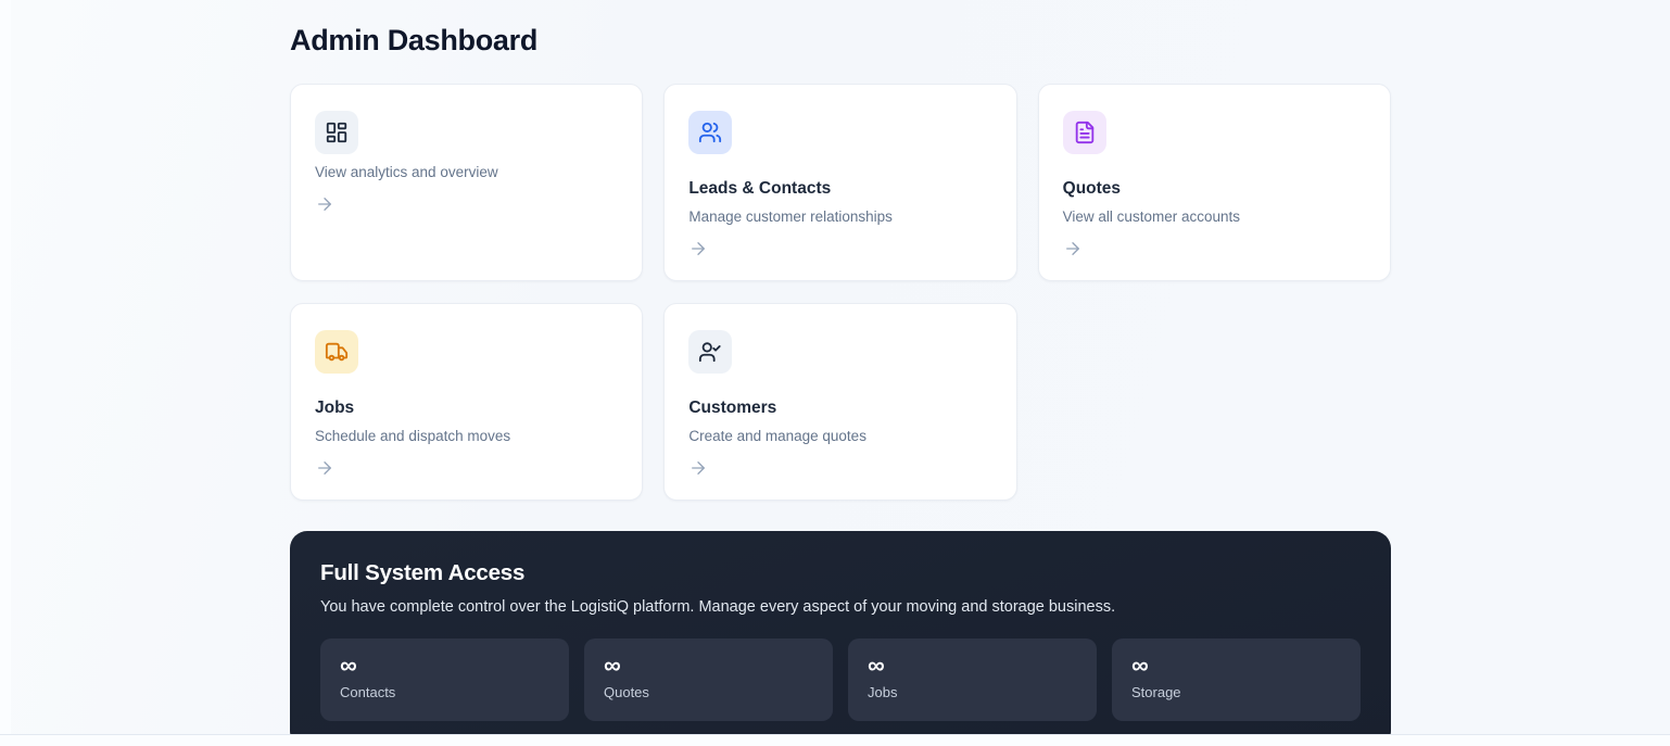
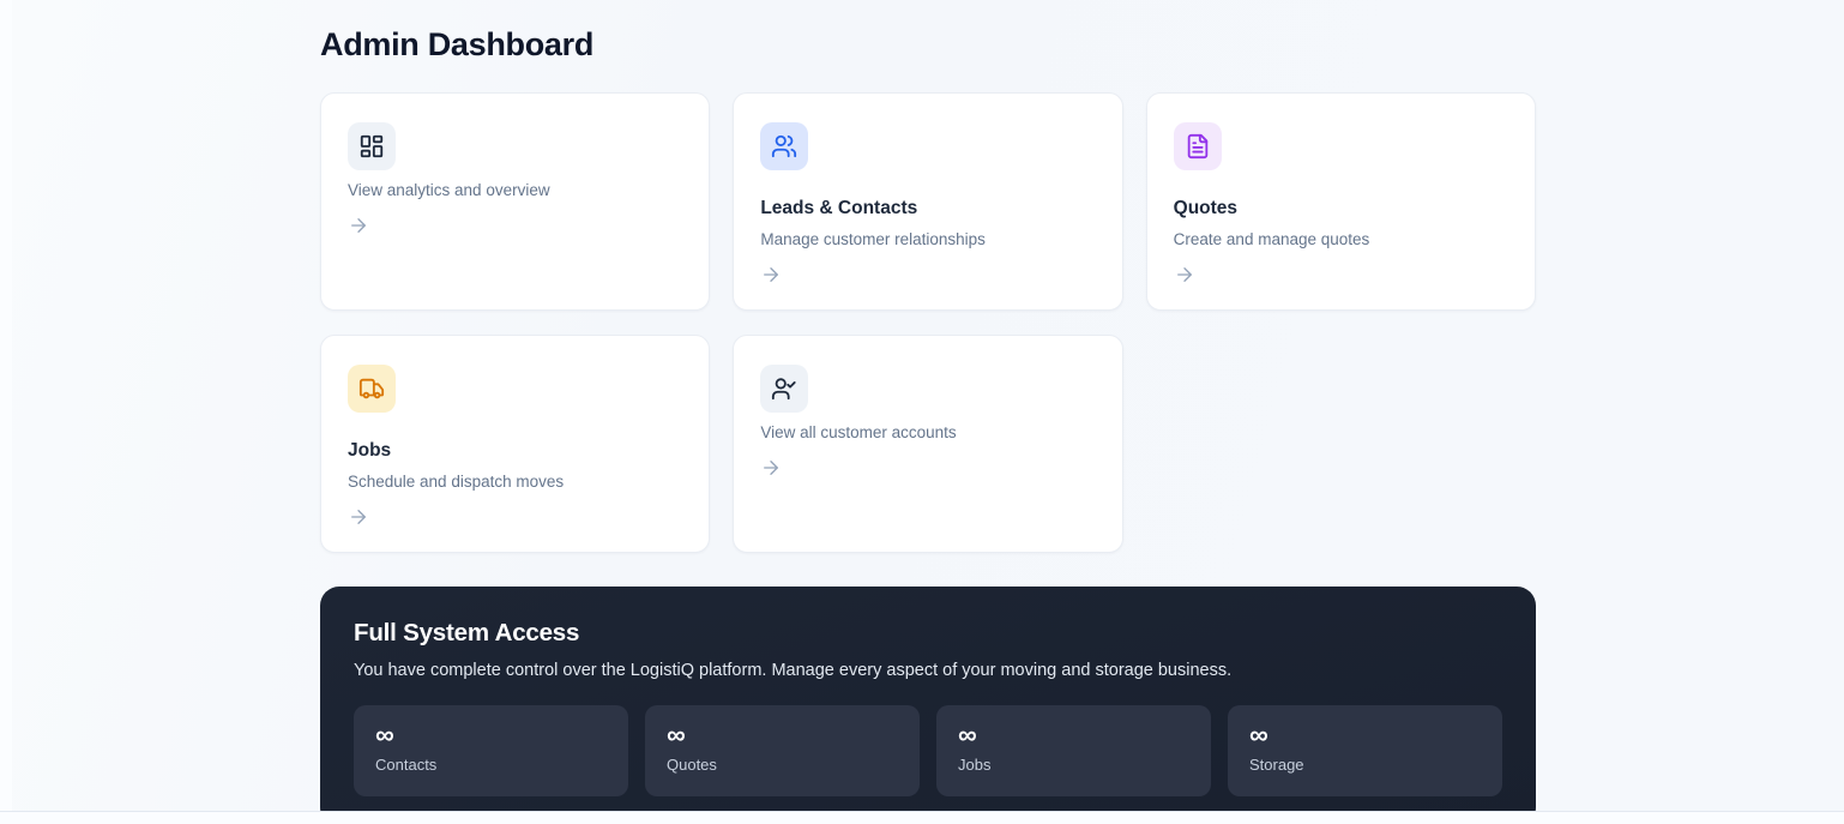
  Admin Dashboard
  View analytics and overview
  Leads & Contacts
  Manage customer relationships
  Quotes
- View all customer accounts
+ Create and manage quotes
  Jobs
  Schedule and dispatch moves
- Customers
- Create and manage quotes
+ View all customer accounts
  Full System Access
  You have complete control over the LogistiQ platform. Manage every aspect of your moving and storage business.
  ∞
  Contacts
  ∞
  Quotes
  ∞
  Jobs
  ∞
  Storage
